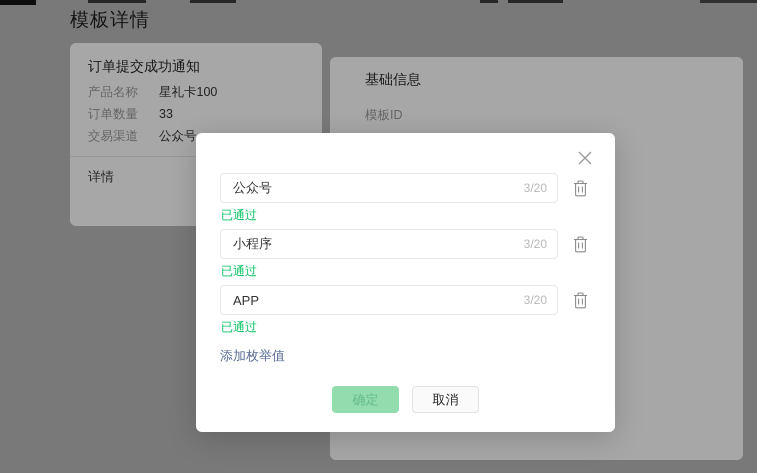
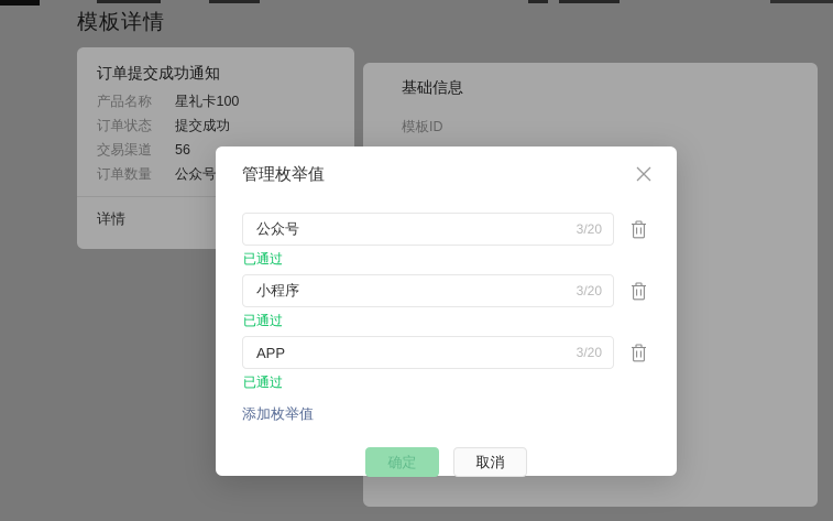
  模板详情
  订单提交成功通知
  产品名称
  星礼卡100
+ 订单状态
+ 提交成功
- 订单数量
+ 交易渠道
- 33
+ 56
- 交易渠道
+ 订单数量
  公众号
  详情
  基础信息
  模板ID
+ 管理枚举值
  公众号
  3/20
  已通过
  小程序
  3/20
  已通过
  APP
  3/20
  已通过
  添加枚举值
  确定
  取消
